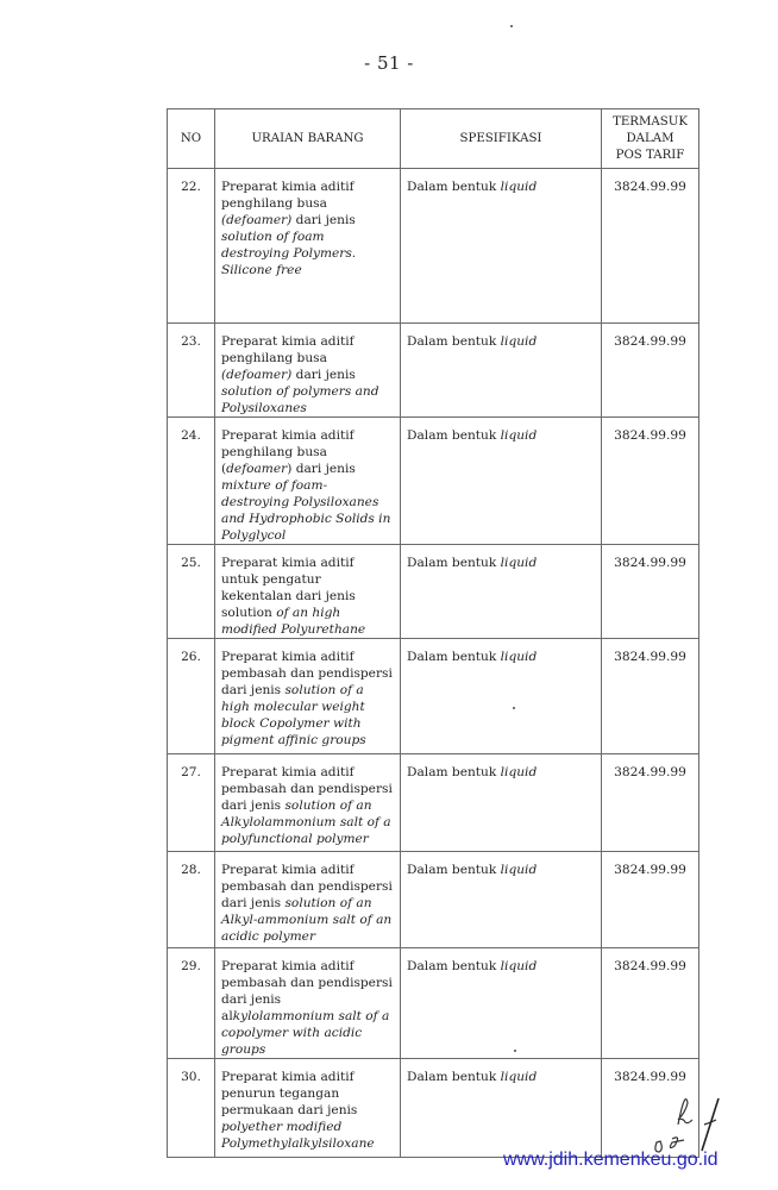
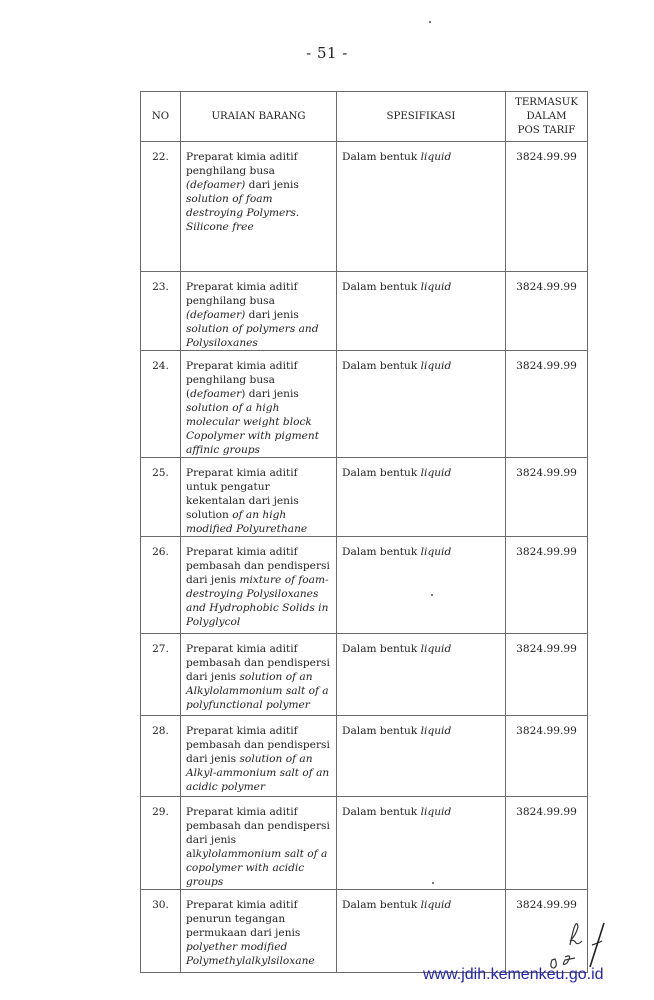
  - 51 -
  NO	URAIAN BARANG	SPESIFIKASI	TERMASUK DALAM POS TARIF
  22.	Preparat kimia aditif penghilang busa (defoamer) dari jenis solution of foam destroying Polymers. Silicone free	Dalam bentuk liquid	3824.99.99
  23.	Preparat kimia aditif penghilang busa (defoamer) dari jenis solution of polymers and Polysiloxanes	Dalam bentuk liquid	3824.99.99
- 24.	Preparat kimia aditif penghilang busa (defoamer) dari jenis mixture of foam-destroying Polysiloxanes and Hydrophobic Solids in Polyglycol	Dalam bentuk liquid	3824.99.99
+ 24.	Preparat kimia aditif penghilang busa (defoamer) dari jenis solution of a high molecular weight block Copolymer with pigment affinic groups	Dalam bentuk liquid	3824.99.99
  25.	Preparat kimia aditif untuk pengatur kekentalan dari jenis solution of an high modified Polyurethane	Dalam bentuk liquid	3824.99.99
- 26.	Preparat kimia aditif pembasah dan pendispersi dari jenis solution of a high molecular weight block Copolymer with pigment affinic groups	Dalam bentuk liquid	3824.99.99
+ 26.	Preparat kimia aditif pembasah dan pendispersi dari jenis mixture of foam-destroying Polysiloxanes and Hydrophobic Solids in Polyglycol	Dalam bentuk liquid	3824.99.99
  27.	Preparat kimia aditif pembasah dan pendispersi dari jenis solution of an Alkylolammonium salt of a polyfunctional polymer	Dalam bentuk liquid	3824.99.99
  28.	Preparat kimia aditif pembasah dan pendispersi dari jenis solution of an Alkyl-ammonium salt of an acidic polymer	Dalam bentuk liquid	3824.99.99
  29.	Preparat kimia aditif pembasah dan pendispersi dari jenis alkylolammonium salt of a copolymer with acidic groups	Dalam bentuk liquid	3824.99.99
  30.	Preparat kimia aditif penurun tegangan permukaan dari jenis polyether modified Polymethylalkylsiloxane	Dalam bentuk liquid	3824.99.99
  www.jdih.kemenkeu.go.id
